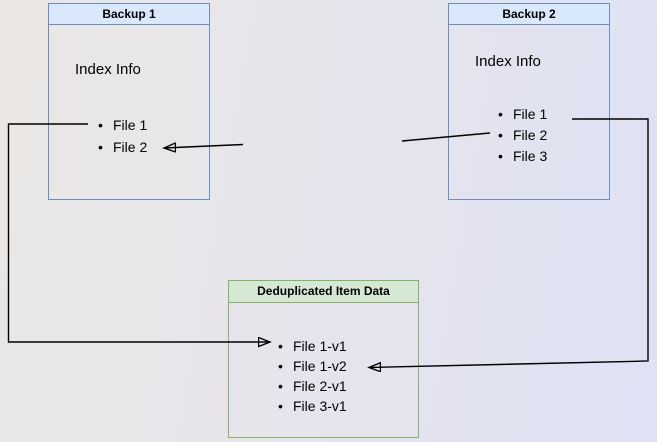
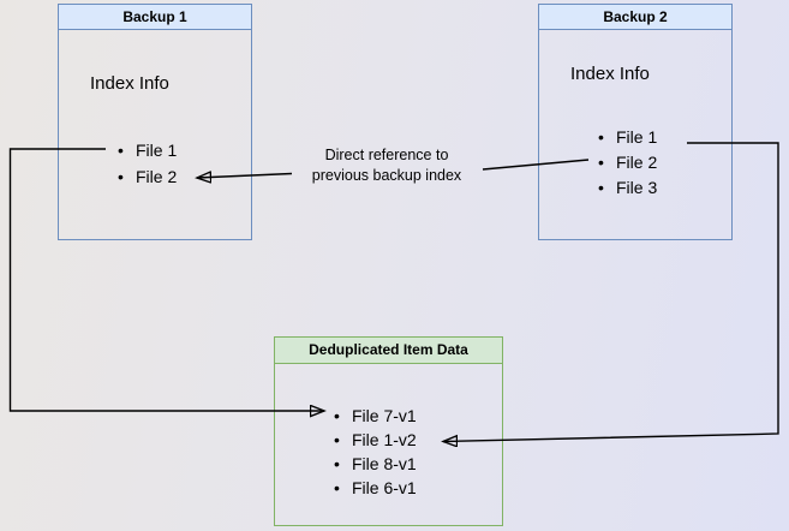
  Backup 1
  Index Info
  File 1
  File 2
  Backup 2
  Index Info
  File 1
  File 2
  File 3
  Deduplicated Item Data
- File 1-v1
+ File 7-v1
  File 1-v2
- File 2-v1
+ File 8-v1
- File 3-v1
+ File 6-v1
+ Direct reference to
+ previous backup index
